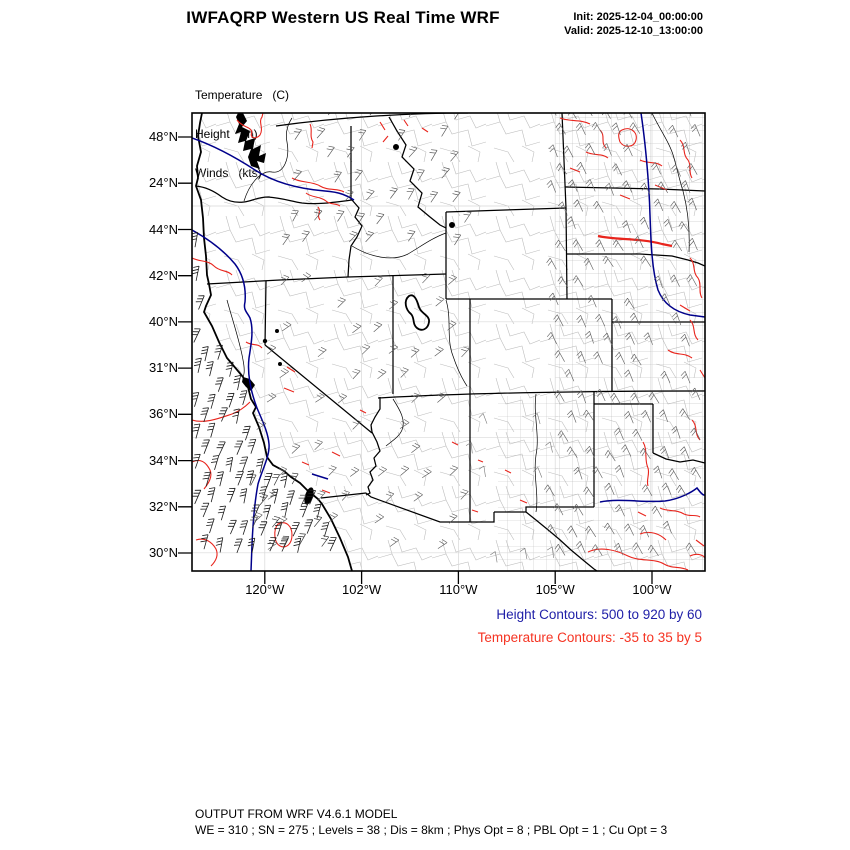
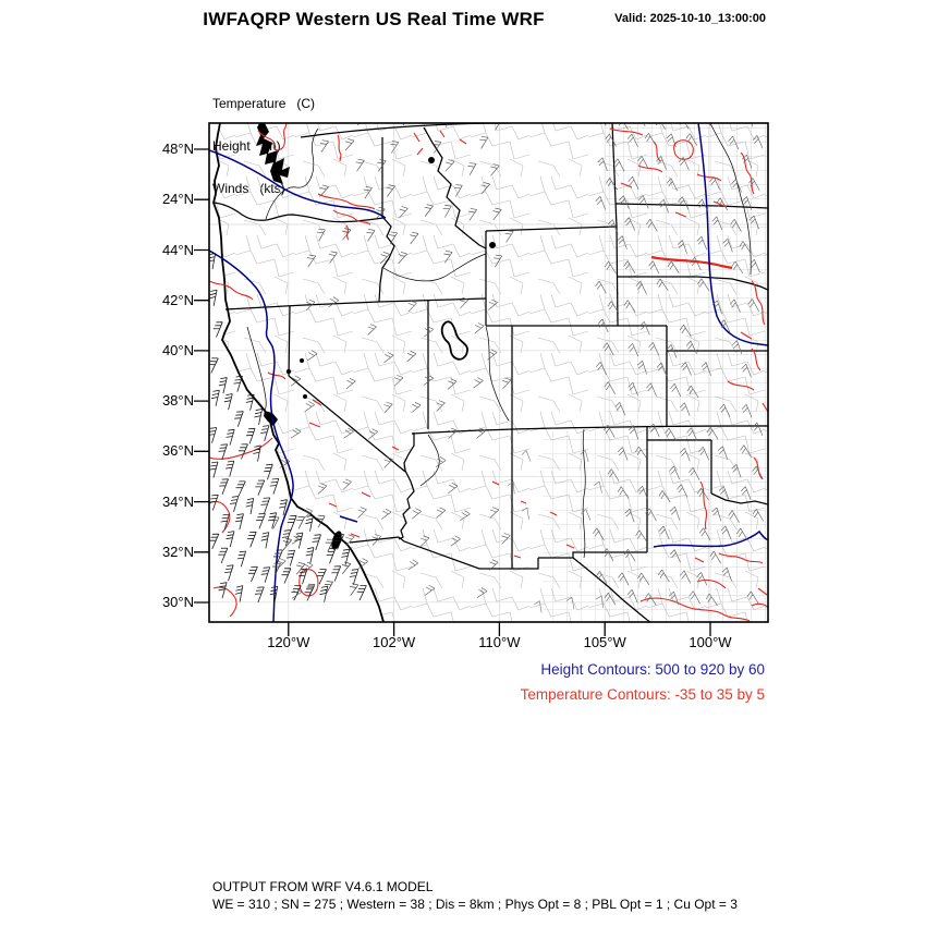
  IWFAQRP Western US Real Time WRF
- Init: 2025-12-04_00:00:00
- Valid: 2025-12-10_13:00:00
+ Valid: 2025-10-10_13:00:00
  Temperature (C)
  Height)
  Winds (kts
  Height Contours: 500 to 920 by 60
  Temperature Contours: -35 to 35 by 5
  OUTPUT FROM WRF V4.6.1 MODEL
- WE = 310 ; SN = 275 ; Levels = 38 ; Dis = 8km ; Phys Opt = 8 ; PBL Opt = 1 ; Cu Opt = 3
+ WE = 310 ; SN = 275 ; Western = 38 ; Dis = 8km ; Phys Opt = 8 ; PBL Opt = 1 ; Cu Opt = 3
  48°N
  24°N
  44°N
  42°N
  40°N
- 31°N
+ 38°N
  36°N
  34°N
  32°N
  30°N
  120°W
  102°W
  110°W
  105°W
  100°W
